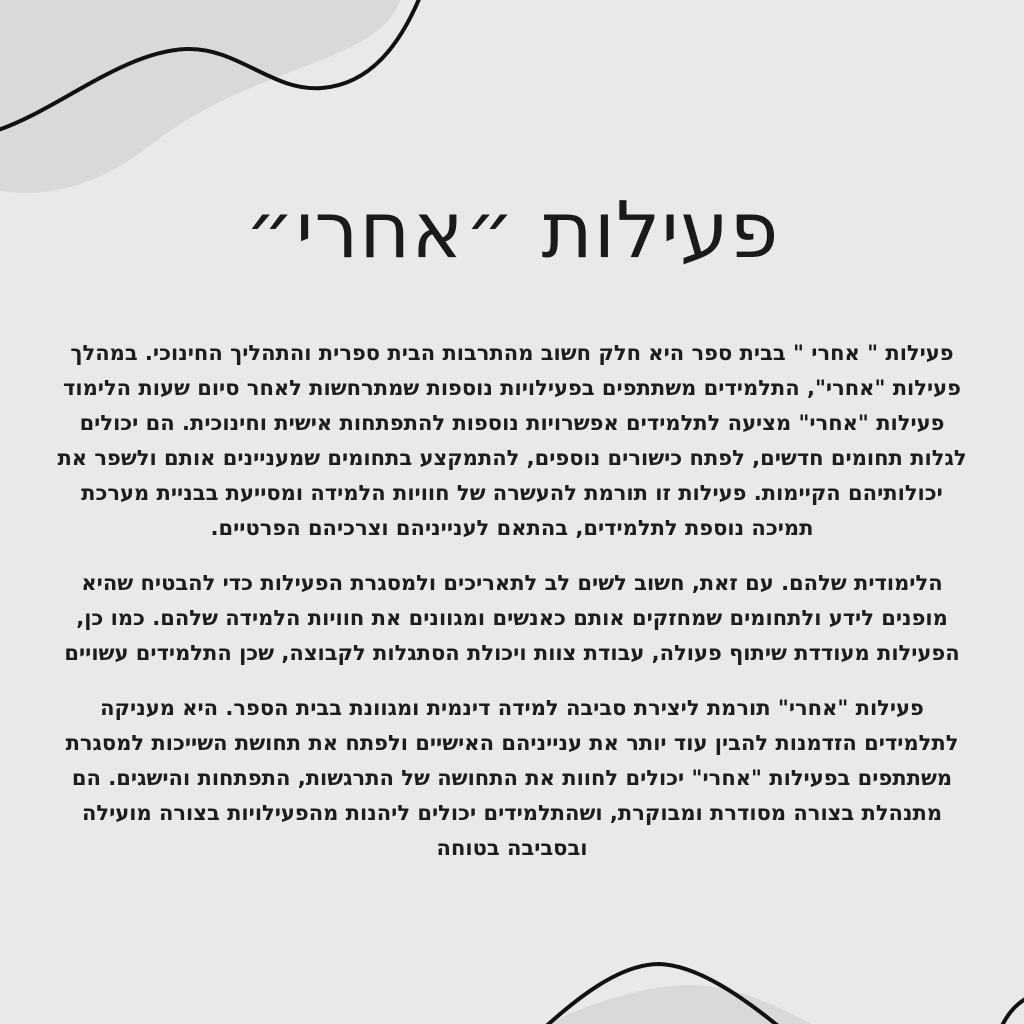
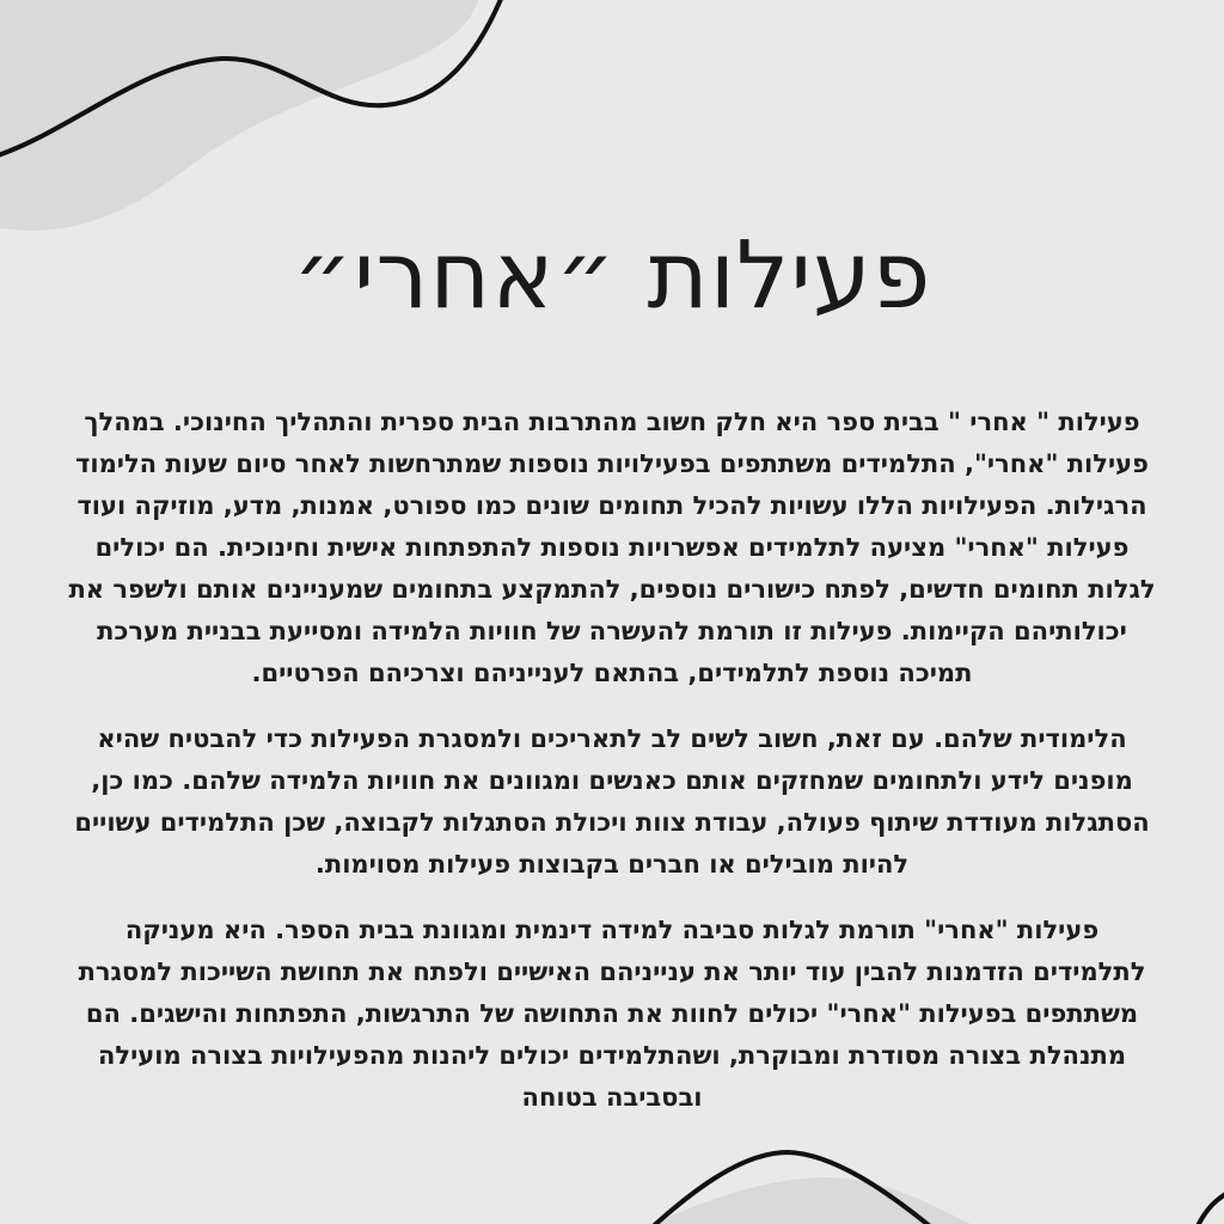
  פעילות ״אחרי״
  פעילות " אחרי " בבית ספר היא חלק חשוב מהתרבות הבית ספרית והתהליך החינוכי. במהלך
  פעילות "אחרי", התלמידים משתתפים בפעילויות נוספות שמתרחשות לאחר סיום שעות הלימוד
+ הרגילות. הפעילויות הללו עשויות להכיל תחומים שונים כמו ספורט, אמנות, מדע, מוזיקה ועוד
  פעילות "אחרי" מציעה לתלמידים אפשרויות נוספות להתפתחות אישית וחינוכית. הם יכולים
  לגלות תחומים חדשים, לפתח כישורים נוספים, להתמקצע בתחומים שמעניינים אותם ולשפר את
  יכולותיהם הקיימות. פעילות זו תורמת להעשרה של חוויות הלמידה ומסייעת בבניית מערכת
  תמיכה נוספת לתלמידים, בהתאם לענייניהם וצרכיהם הפרטיים.
  הלימודית שלהם. עם זאת, חשוב לשים לב לתאריכים ולמסגרת הפעילות כדי להבטיח שהיא
  מופנים לידע ולתחומים שמחזקים אותם כאנשים ומגוונים את חוויות הלמידה שלהם. כמו כן,
- הפעילות מעודדת שיתוף פעולה, עבודת צוות ויכולת הסתגלות לקבוצה, שכן התלמידים עשויים
+ הסתגלות מעודדת שיתוף פעולה, עבודת צוות ויכולת הסתגלות לקבוצה, שכן התלמידים עשויים
+ להיות מובילים או חברים בקבוצות פעילות מסוימות.
- פעילות "אחרי" תורמת ליצירת סביבה למידה דינמית ומגוונת בבית הספר. היא מעניקה
+ פעילות "אחרי" תורמת לגלות סביבה למידה דינמית ומגוונת בבית הספר. היא מעניקה
  לתלמידים הזדמנות להבין עוד יותר את ענייניהם האישיים ולפתח את תחושת השייכות למסגרת
  משתתפים בפעילות "אחרי" יכולים לחוות את התחושה של התרגשות, התפתחות והישגים. הם
  מתנהלת בצורה מסודרת ומבוקרת, ושהתלמידים יכולים ליהנות מהפעילויות בצורה מועילה
  ובסביבה בטוחה
